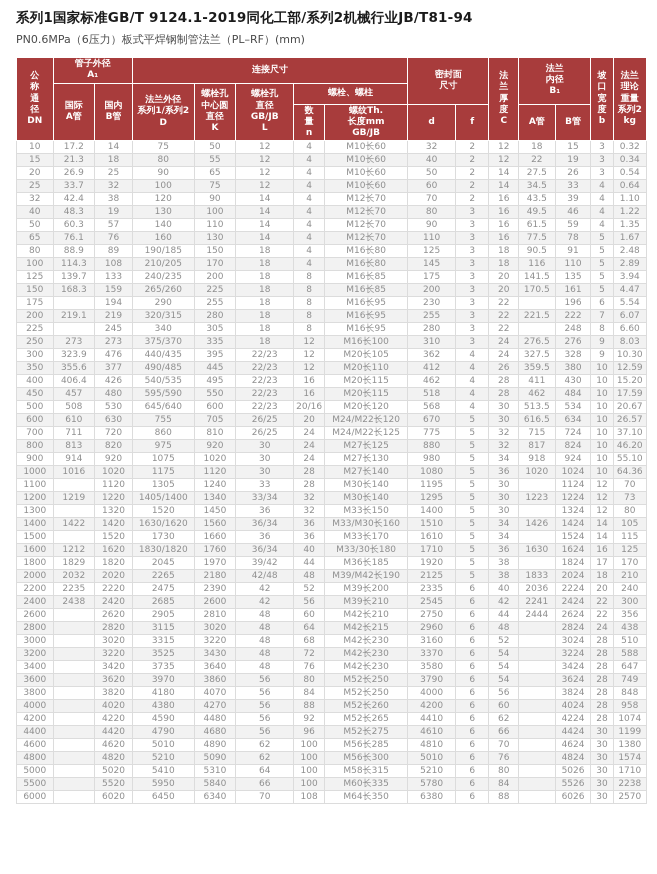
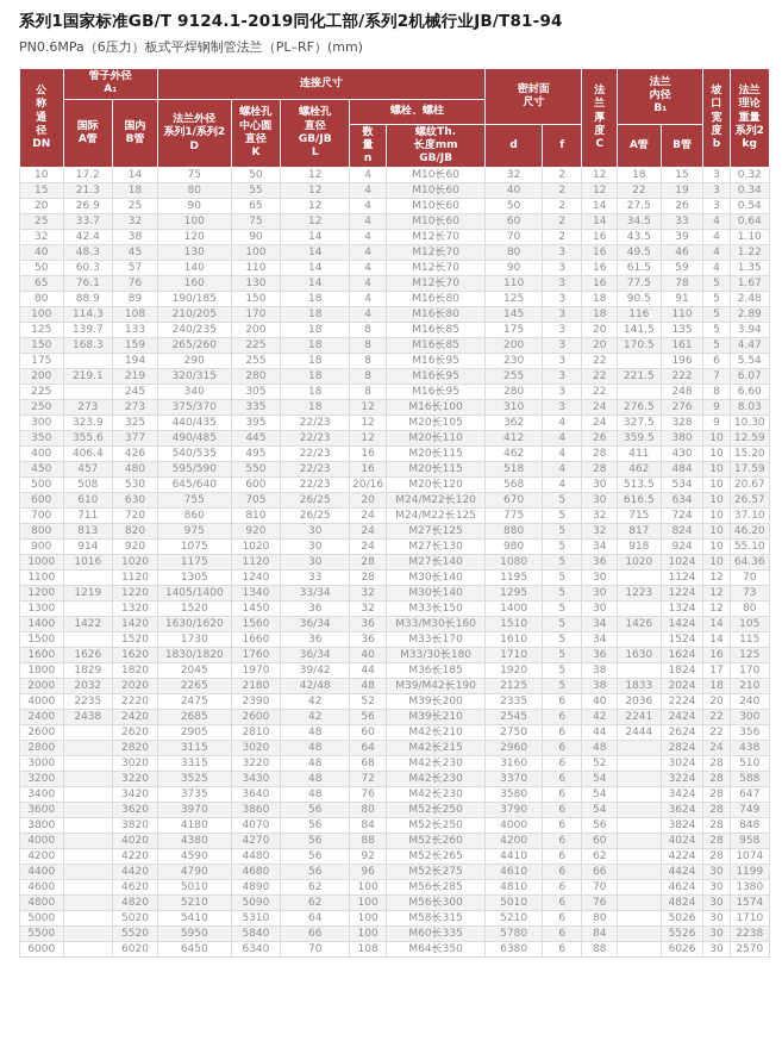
  系列1国家标准GB/T 9124.1-2019同化工部/系列2机械行业JB/T81-94
  PN0.6MPa（6压力）板式平焊钢制管法兰（PL–RF）(mm)
  公 称 通 径 DN	管子外径 A₁	连接尺寸	密封面 尺寸	法 兰 厚 度 C	法兰 内径 B₁	坡 口 宽 度 b	法兰 理论 重量 系列2 kg
  国际 A管	国内 B管	法兰外径 系列1/系列2 D	螺栓孔 中心圆 直径 K	螺栓孔 直径 GB/JB L	螺栓、螺柱
  数 量 n	螺纹Th. 长度mm GB/JB	d	f	A管	B管
  10	17.2	14	75	50	12	4	M10长60	32	2	12	18	15	3	0.32
  15	21.3	18	80	55	12	4	M10长60	40	2	12	22	19	3	0.34
  20	26.9	25	90	65	12	4	M10长60	50	2	14	27.5	26	3	0.54
  25	33.7	32	100	75	12	4	M10长60	60	2	14	34.5	33	4	0.64
  32	42.4	38	120	90	14	4	M12长70	70	2	16	43.5	39	4	1.10
- 40	48.3	19	130	100	14	4	M12长70	80	3	16	49.5	46	4	1.22
+ 40	48.3	45	130	100	14	4	M12长70	80	3	16	49.5	46	4	1.22
  50	60.3	57	140	110	14	4	M12长70	90	3	16	61.5	59	4	1.35
  65	76.1	76	160	130	14	4	M12长70	110	3	16	77.5	78	5	1.67
  80	88.9	89	190/185	150	18	4	M16长80	125	3	18	90.5	91	5	2.48
  100	114.3	108	210/205	170	18	4	M16长80	145	3	18	116	110	5	2.89
  125	139.7	133	240/235	200	18	8	M16长85	175	3	20	141.5	135	5	3.94
  150	168.3	159	265/260	225	18	8	M16长85	200	3	20	170.5	161	5	4.47
  175		194	290	255	18	8	M16长95	230	3	22		196	6	5.54
  200	219.1	219	320/315	280	18	8	M16长95	255	3	22	221.5	222	7	6.07
  225		245	340	305	18	8	M16长95	280	3	22		248	8	6.60
  250	273	273	375/370	335	18	12	M16长100	310	3	24	276.5	276	9	8.03
- 300	323.9	476	440/435	395	22/23	12	M20长105	362	4	24	327.5	328	9	10.30
+ 300	323.9	325	440/435	395	22/23	12	M20长105	362	4	24	327.5	328	9	10.30
  350	355.6	377	490/485	445	22/23	12	M20长110	412	4	26	359.5	380	10	12.59
  400	406.4	426	540/535	495	22/23	16	M20长115	462	4	28	411	430	10	15.20
  450	457	480	595/590	550	22/23	16	M20长115	518	4	28	462	484	10	17.59
  500	508	530	645/640	600	22/23	20/16	M20长120	568	4	30	513.5	534	10	20.67
  600	610	630	755	705	26/25	20	M24/M22长120	670	5	30	616.5	634	10	26.57
  700	711	720	860	810	26/25	24	M24/M22长125	775	5	32	715	724	10	37.10
  800	813	820	975	920	30	24	M27长125	880	5	32	817	824	10	46.20
  900	914	920	1075	1020	30	24	M27长130	980	5	34	918	924	10	55.10
  1000	1016	1020	1175	1120	30	28	M27长140	1080	5	36	1020	1024	10	64.36
  1100		1120	1305	1240	33	28	M30长140	1195	5	30		1124	12	70
  1200	1219	1220	1405/1400	1340	33/34	32	M30长140	1295	5	30	1223	1224	12	73
  1300		1320	1520	1450	36	32	M33长150	1400	5	30		1324	12	80
  1400	1422	1420	1630/1620	1560	36/34	36	M33/M30长160	1510	5	34	1426	1424	14	105
  1500		1520	1730	1660	36	36	M33长170	1610	5	34		1524	14	115
- 1600	1212	1620	1830/1820	1760	36/34	40	M33/30长180	1710	5	36	1630	1624	16	125
+ 1600	1626	1620	1830/1820	1760	36/34	40	M33/30长180	1710	5	36	1630	1624	16	125
  1800	1829	1820	2045	1970	39/42	44	M36长185	1920	5	38		1824	17	170
  2000	2032	2020	2265	2180	42/48	48	M39/M42长190	2125	5	38	1833	2024	18	210
- 2200	2235	2220	2475	2390	42	52	M39长200	2335	6	40	2036	2224	20	240
+ 4000	2235	2220	2475	2390	42	52	M39长200	2335	6	40	2036	2224	20	240
  2400	2438	2420	2685	2600	42	56	M39长210	2545	6	42	2241	2424	22	300
  2600		2620	2905	2810	48	60	M42长210	2750	6	44	2444	2624	22	356
  2800		2820	3115	3020	48	64	M42长215	2960	6	48		2824	24	438
  3000		3020	3315	3220	48	68	M42长230	3160	6	52		3024	28	510
  3200		3220	3525	3430	48	72	M42长230	3370	6	54		3224	28	588
  3400		3420	3735	3640	48	76	M42长230	3580	6	54		3424	28	647
  3600		3620	3970	3860	56	80	M52长250	3790	6	54		3624	28	749
  3800		3820	4180	4070	56	84	M52长250	4000	6	56		3824	28	848
  4000		4020	4380	4270	56	88	M52长260	4200	6	60		4024	28	958
  4200		4220	4590	4480	56	92	M52长265	4410	6	62		4224	28	1074
  4400		4420	4790	4680	56	96	M52长275	4610	6	66		4424	30	1199
  4600		4620	5010	4890	62	100	M56长285	4810	6	70		4624	30	1380
  4800		4820	5210	5090	62	100	M56长300	5010	6	76		4824	30	1574
  5000		5020	5410	5310	64	100	M58长315	5210	6	80		5026	30	1710
  5500		5520	5950	5840	66	100	M60长335	5780	6	84		5526	30	2238
  6000		6020	6450	6340	70	108	M64长350	6380	6	88		6026	30	2570
